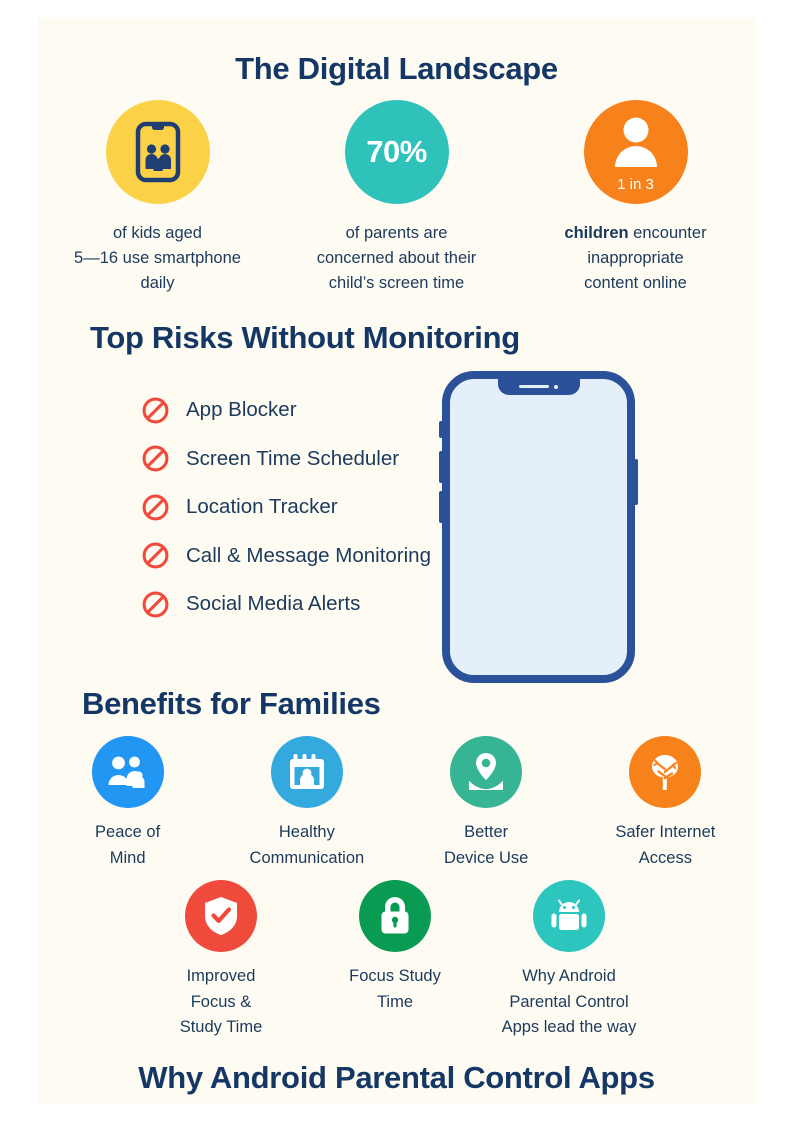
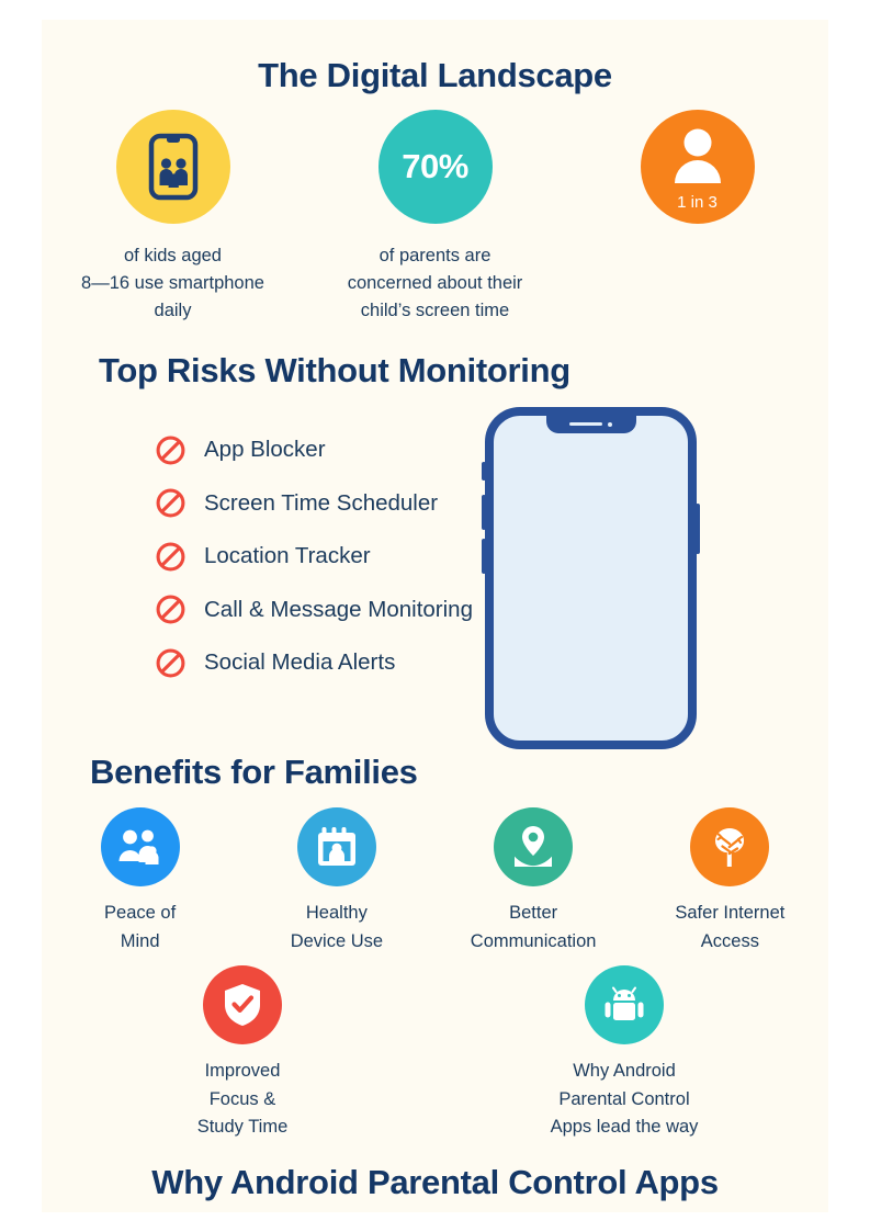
  The Digital Landscape
  of kids aged
- 5—16 use smartphone
+ 8—16 use smartphone
  daily
  70%
  of parents are
  concerned about their
  child’s screen time
  1 in 3
- children encounter
- inappropriate
- content online
  Top Risks Without Monitoring
  App Blocker
  Screen Time Scheduler
  Location Tracker
  Call & Message Monitoring
  Social Media Alerts
  Benefits for Families
  Peace of
  Mind
  Healthy
- Communication
+ Device Use
  Better
- Device Use
+ Communication
  Safer Internet
  Access
  Improved
  Focus &
  Study Time
- Focus Study
- Time
  Why Android
  Parental Control
  Apps lead the way
  Why Android Parental Control Apps
